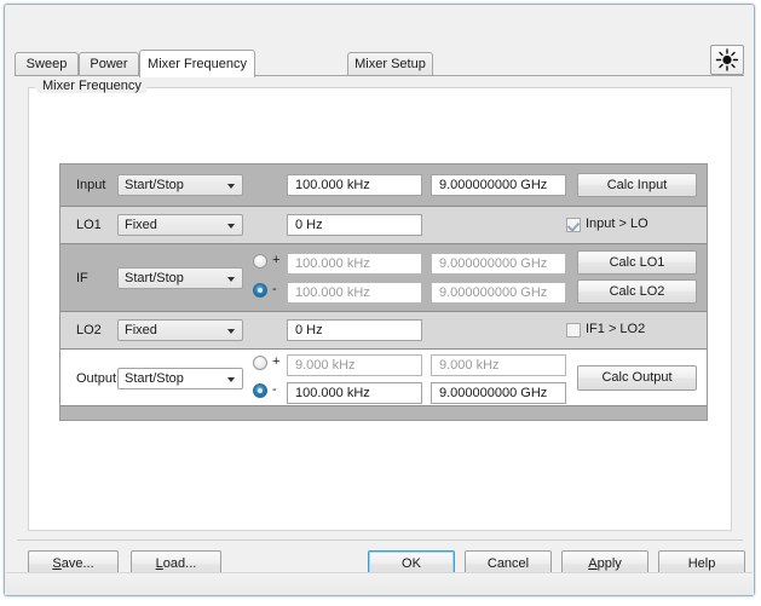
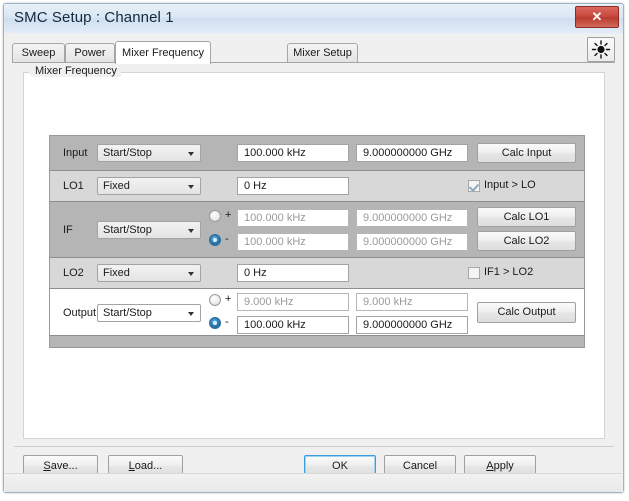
+ SMC Setup : Channel 1
+ ✕
  Sweep
  Power
  Mixer Frequency
  Mixer Setup
  Mixer Frequency
  Input
  Start/Stop
  100.000 kHz
  9.000000000 GHz
  Calc Input
  LO1
  Fixed
  0 Hz
  Input > LO
  IF
  Start/Stop
  +
  100.000 kHz
  9.000000000 GHz
  Calc LO1
  -
  100.000 kHz
  9.000000000 GHz
  Calc LO2
  LO2
  Fixed
  0 Hz
  IF1 > LO2
  Output
  Start/Stop
  +
  9.000 kHz
  9.000 kHz
  -
  100.000 kHz
  9.000000000 GHz
  Calc Output
  Save...
  Load...
  OK
  Cancel
  Apply
- Help
